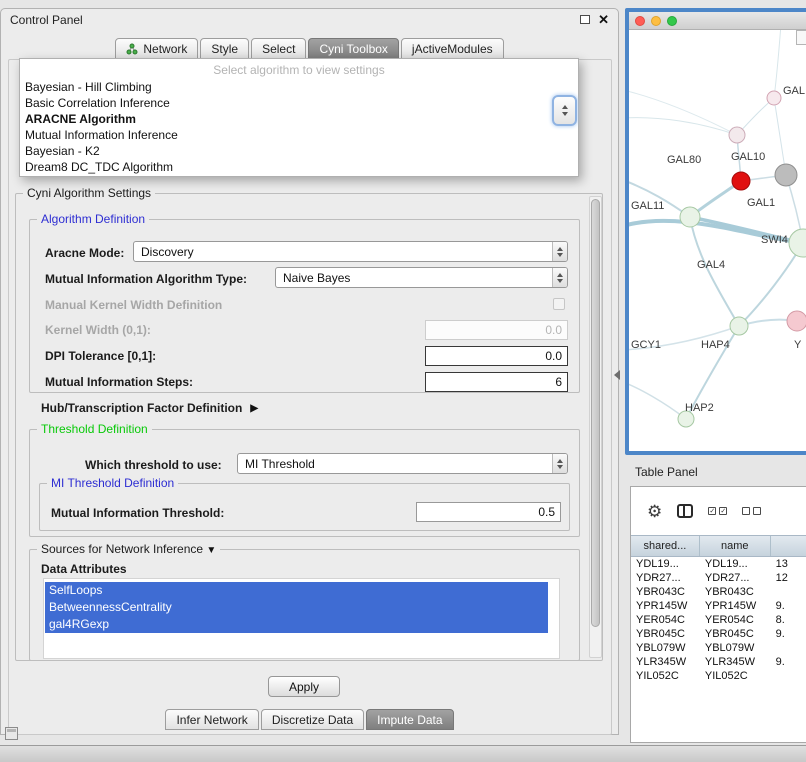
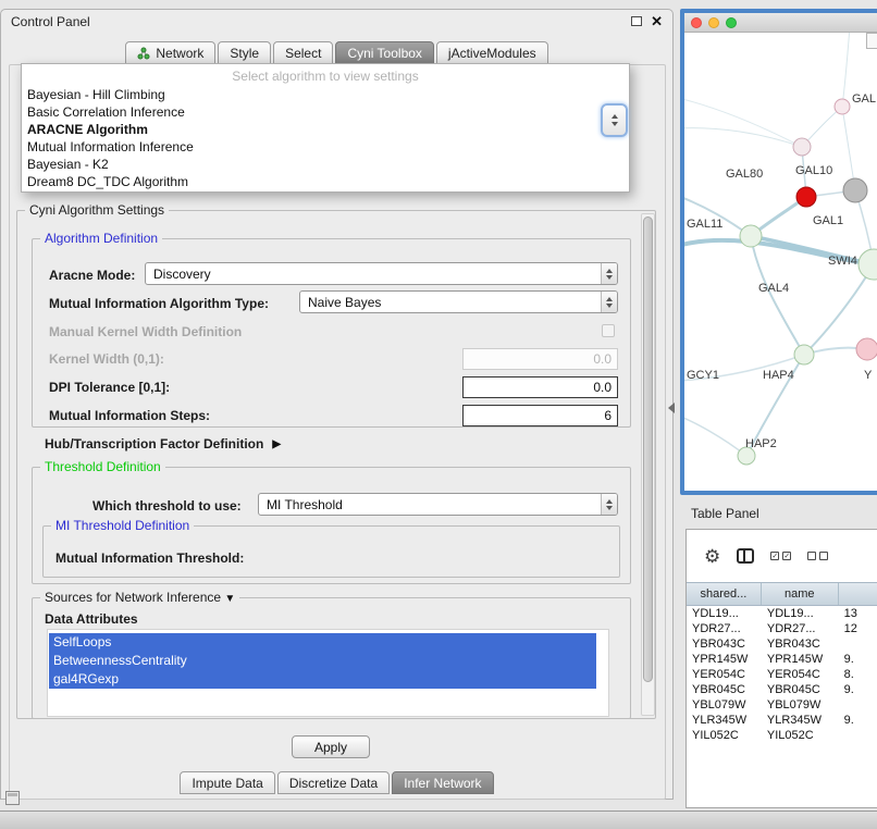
  Control Panel
  ✕
  Network
  Style
  Select
  Cyni Toolbox
  jActiveModules
  Select algorithm to view settings
  Bayesian - Hill Climbing
  Basic Correlation Inference
  ARACNE Algorithm
  Mutual Information Inference
  Bayesian - K2
  Dream8 DC_TDC Algorithm
  Cyni Algorithm Settings
  Algorithm Definition
  Aracne Mode:
  Discovery
  Mutual Information Algorithm Type:
  Naive Bayes
  Manual Kernel Width Definition
  Kernel Width (0,1):
  0.0
  DPI Tolerance [0,1]:
  0.0
  Mutual Information Steps:
  6
  Hub/Transcription Factor Definition
  ▶
  Threshold Definition
  Which threshold to use:
  MI Threshold
  MI Threshold Definition
  Mutual Information Threshold:
- 0.5
  Sources for Network Inference ▼
  Data Attributes
  SelfLoops
  BetweennessCentrality
  gal4RGexp
  Apply
- Infer Network
+ Impute Data
  Discretize Data
- Impute Data
+ Infer Network
  GAL
  GAL80
  GAL10
  GAL11
  GAL1
  SWI4
  GAL4
  GCY1
  HAP4
  Y
  HAP2
  Table Panel
  ⚙
  shared...
  name
  YDL19...
  YDL19...
  13
  YDR27...
  YDR27...
  12
  YBR043C
  YBR043C
  YPR145W
  YPR145W
  9.
  YER054C
  YER054C
  8.
  YBR045C
  YBR045C
  9.
  YBL079W
  YBL079W
  YLR345W
  YLR345W
  9.
  YIL052C
  YIL052C
